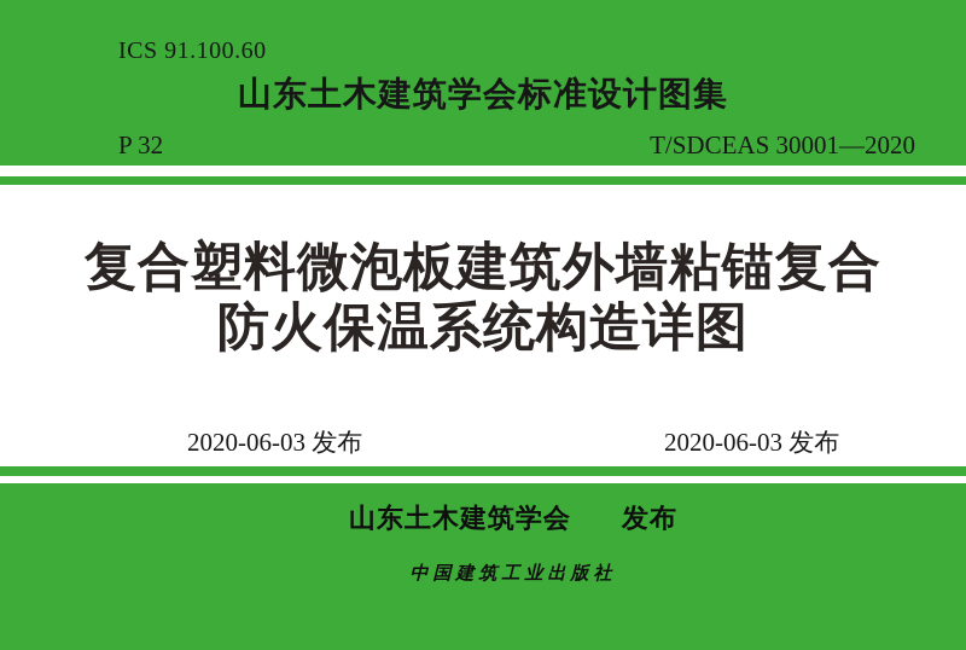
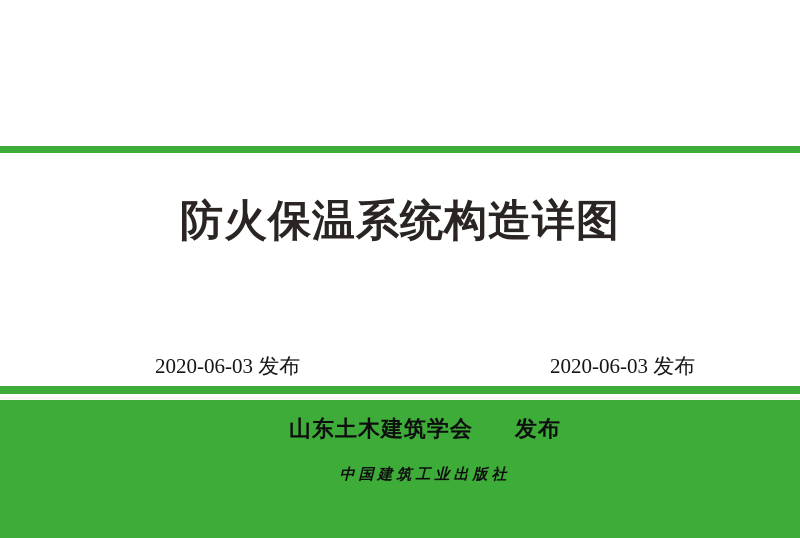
- ICS 91.100.60
- 山东土木建筑学会标准设计图集
- P 32
- T/SDCEAS 30001—2020
- 复合塑料微泡板建筑外墙粘锚复合
  防火保温系统构造详图
  2020-06-03 发布
  2020-06-03 发布
  山东土木建筑学会 发布
  中国建筑工业出版社
